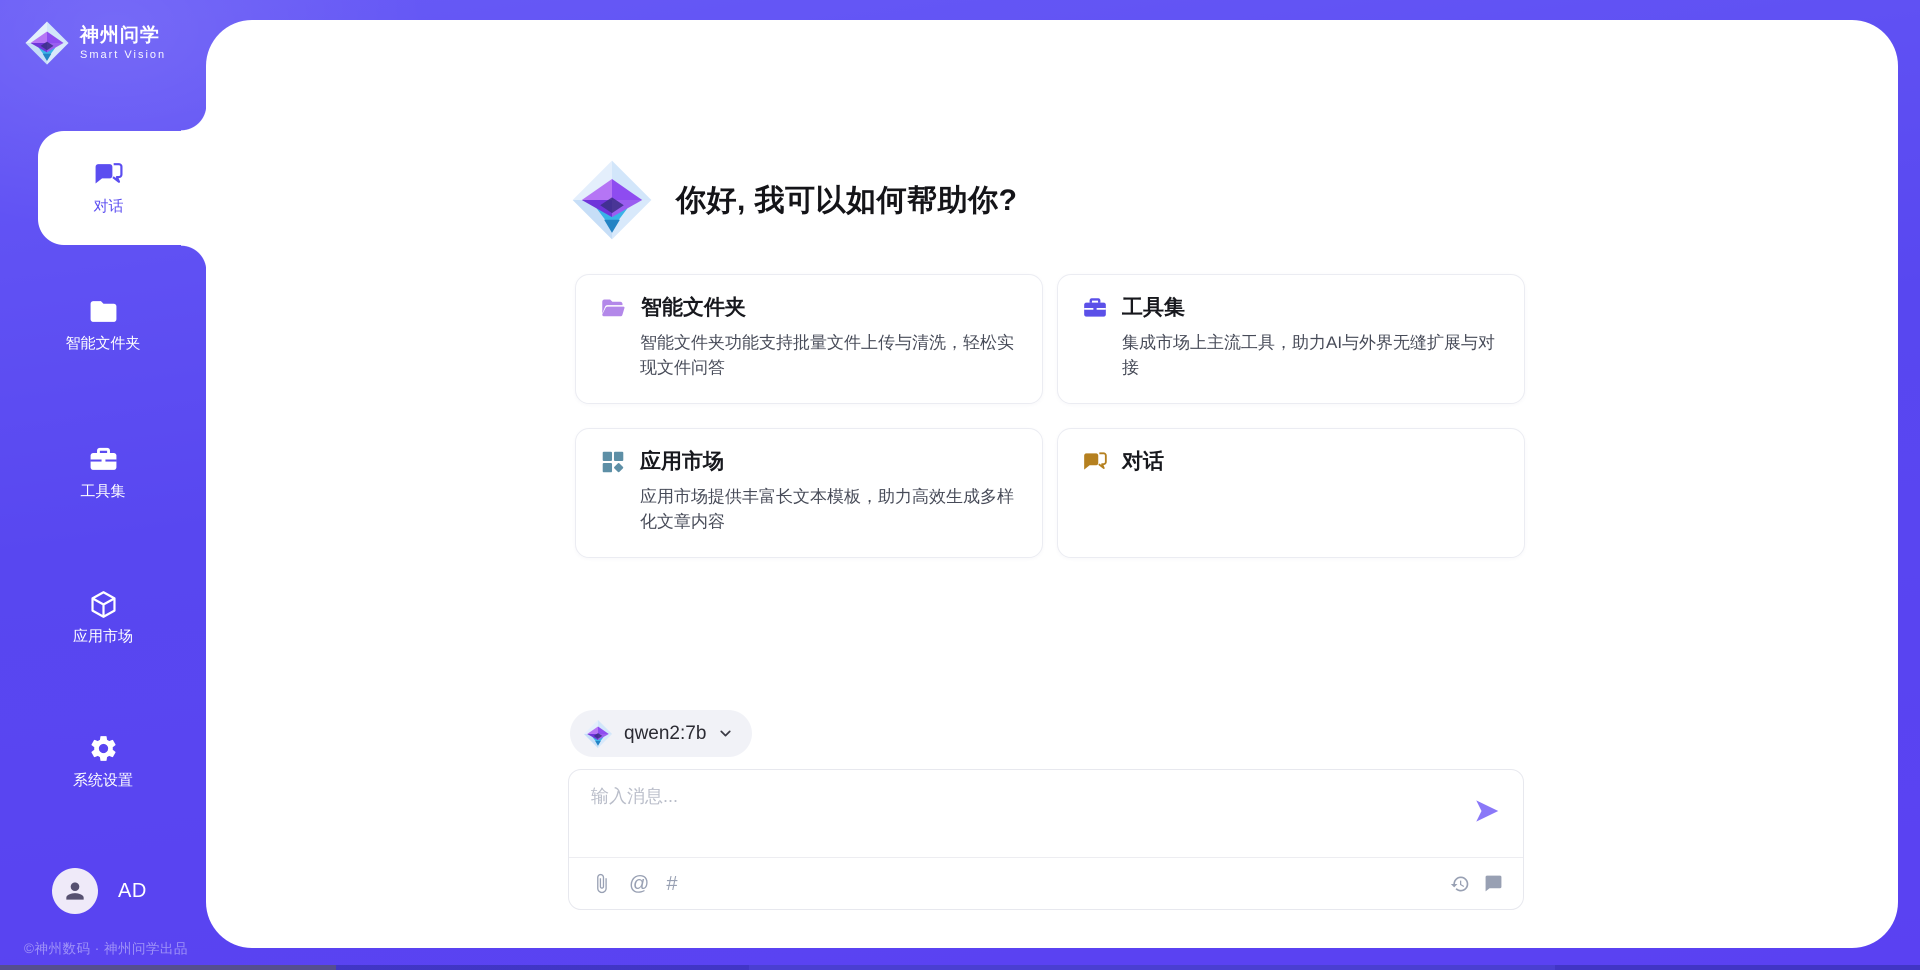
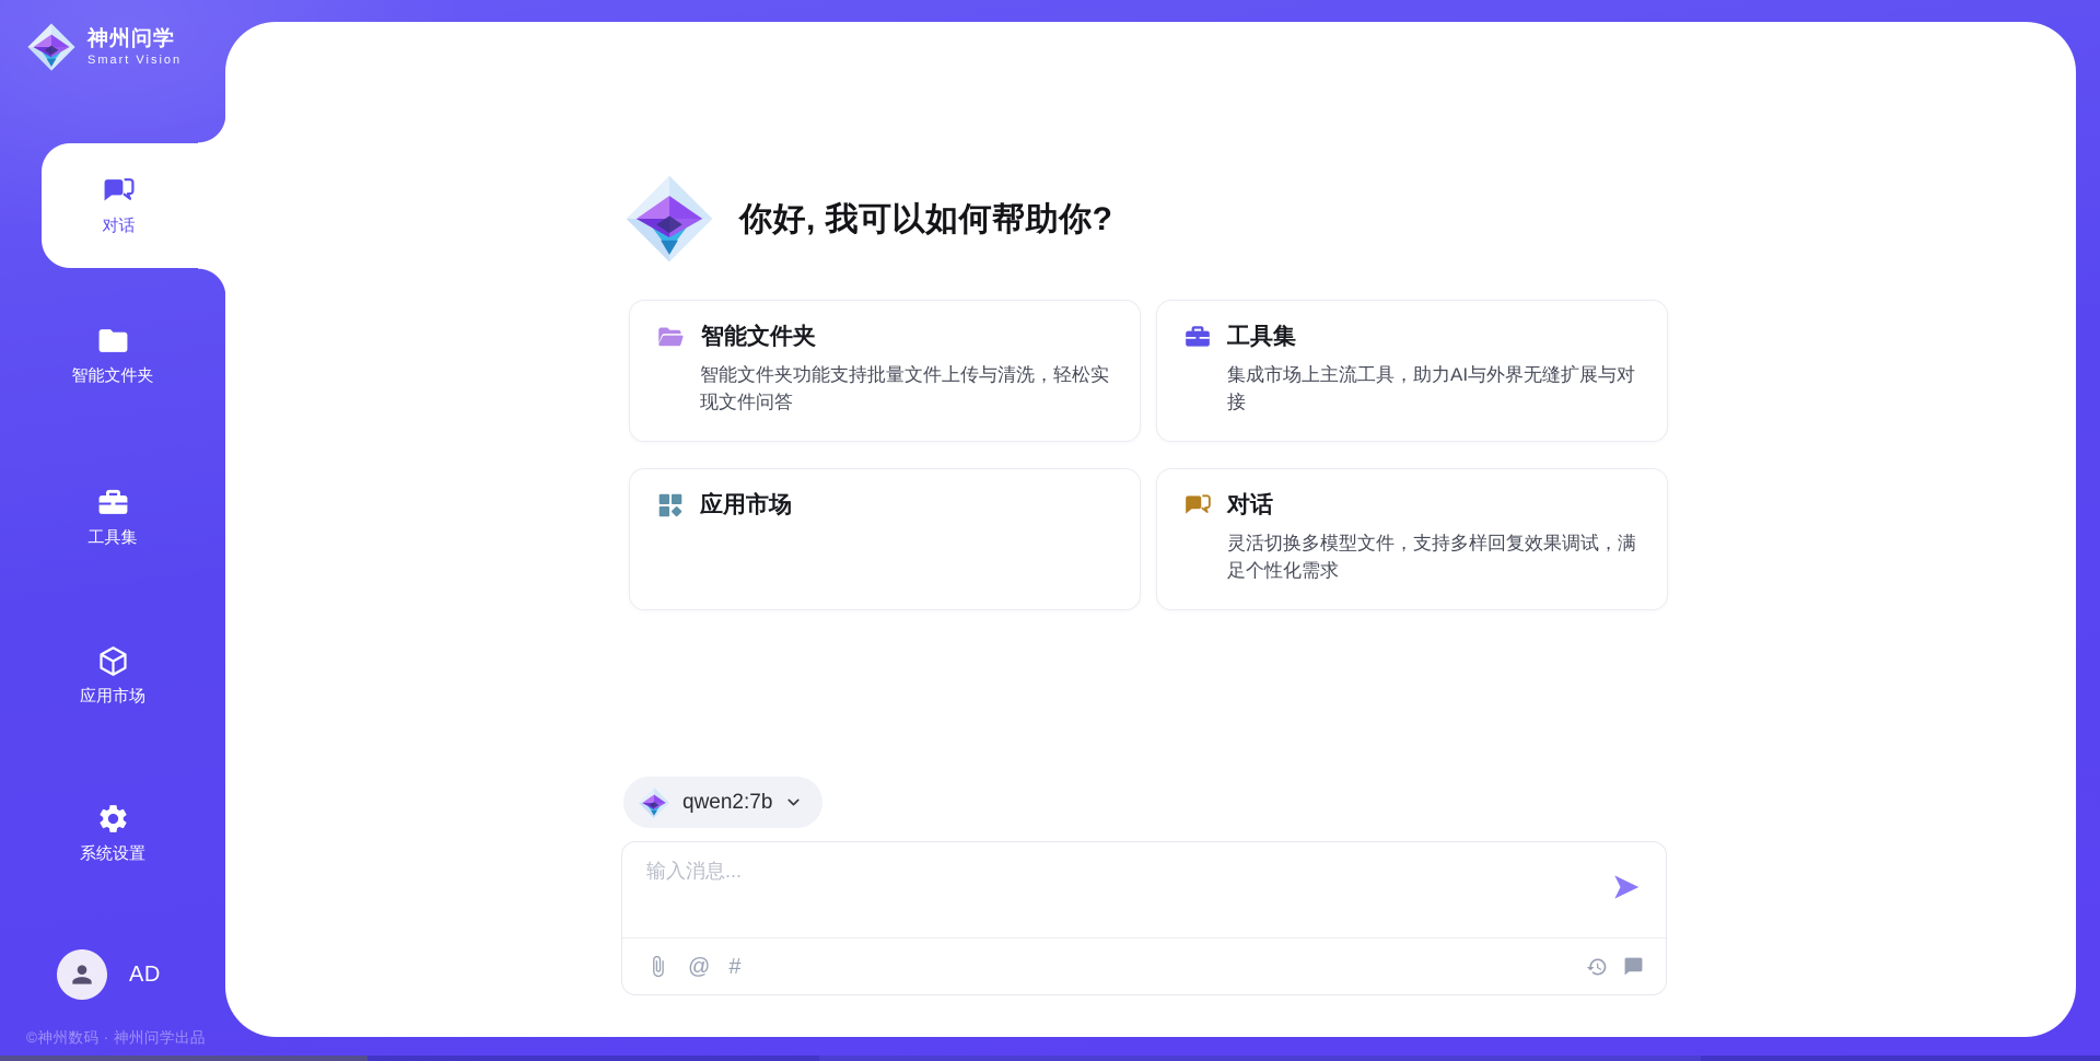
  神州问学
  Smart Vision
  对话
  智能文件夹
  工具集
  应用市场
  系统设置
  AD
  ©神州数码 · 神州问学出品
  你好, 我可以如何帮助你?
  智能文件夹
  智能文件夹功能支持批量文件上传与清洗，轻松实现文件问答
  工具集
  集成市场上主流工具，助力AI与外界无缝扩展与对接
  应用市场
- 应用市场提供丰富长文本模板，助力高效生成多样化文章内容
  对话
+ 灵活切换多模型文件，支持多样回复效果调试，满足个性化需求
  qwen2:7b
  输入消息...
  @
  #
